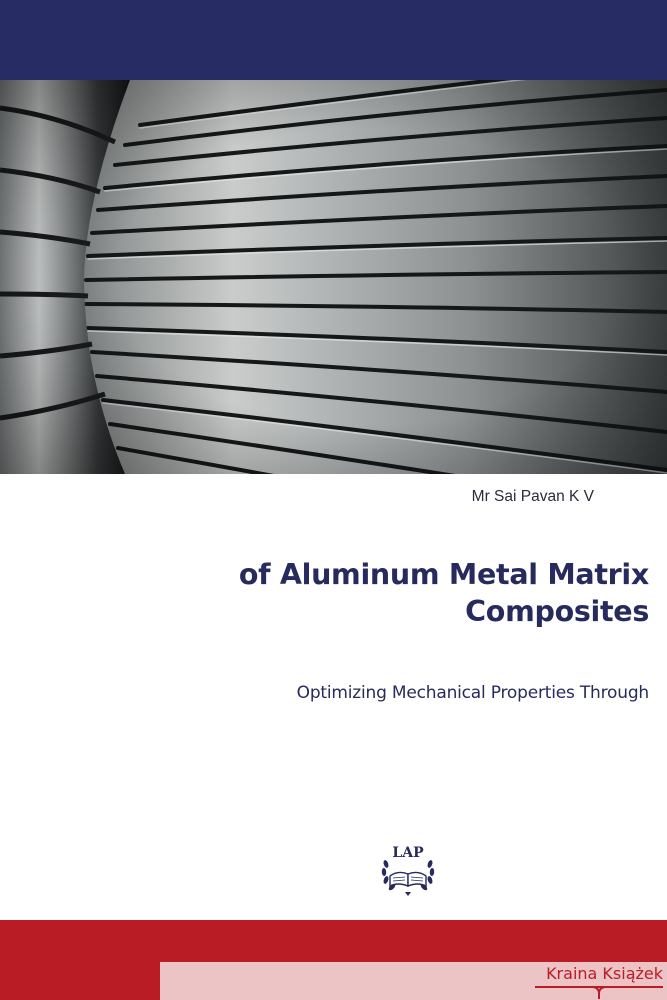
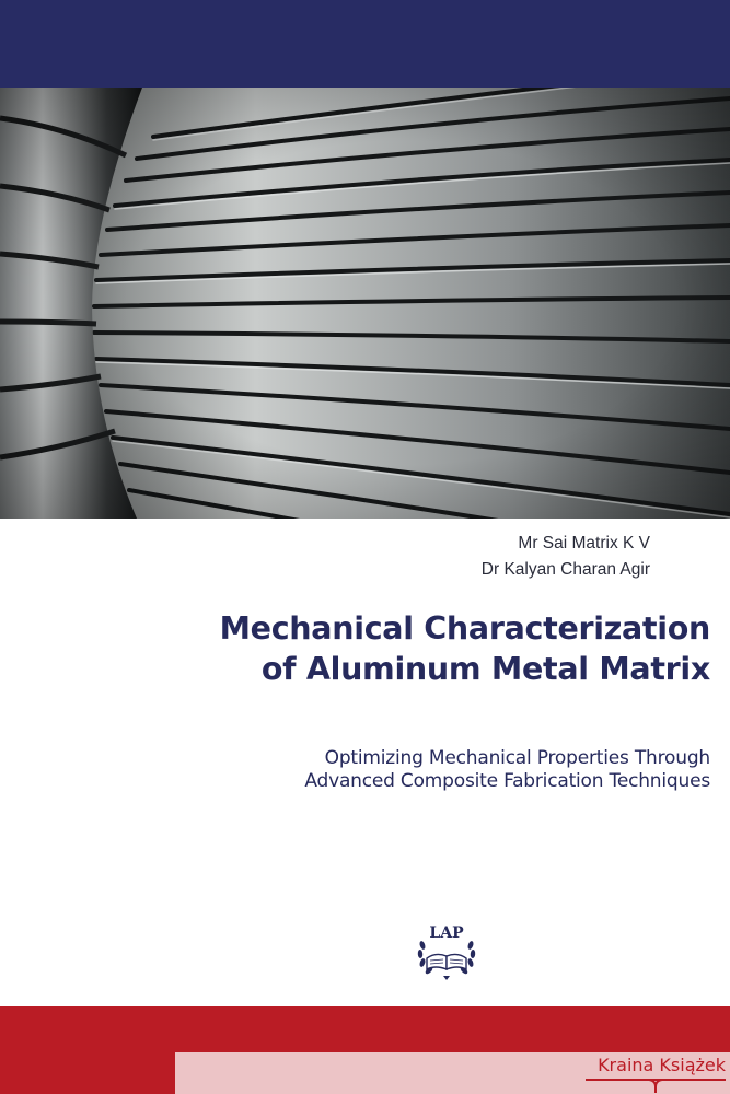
- Mr Sai Pavan K V
+ Mr Sai Matrix K V
+ Dr Kalyan Charan Agir
+ Mechanical Characterization
  of Aluminum Metal Matrix
- Composites
  Optimizing Mechanical Properties Through
+ Advanced Composite Fabrication Techniques
  LAP
  Kraina Książek
